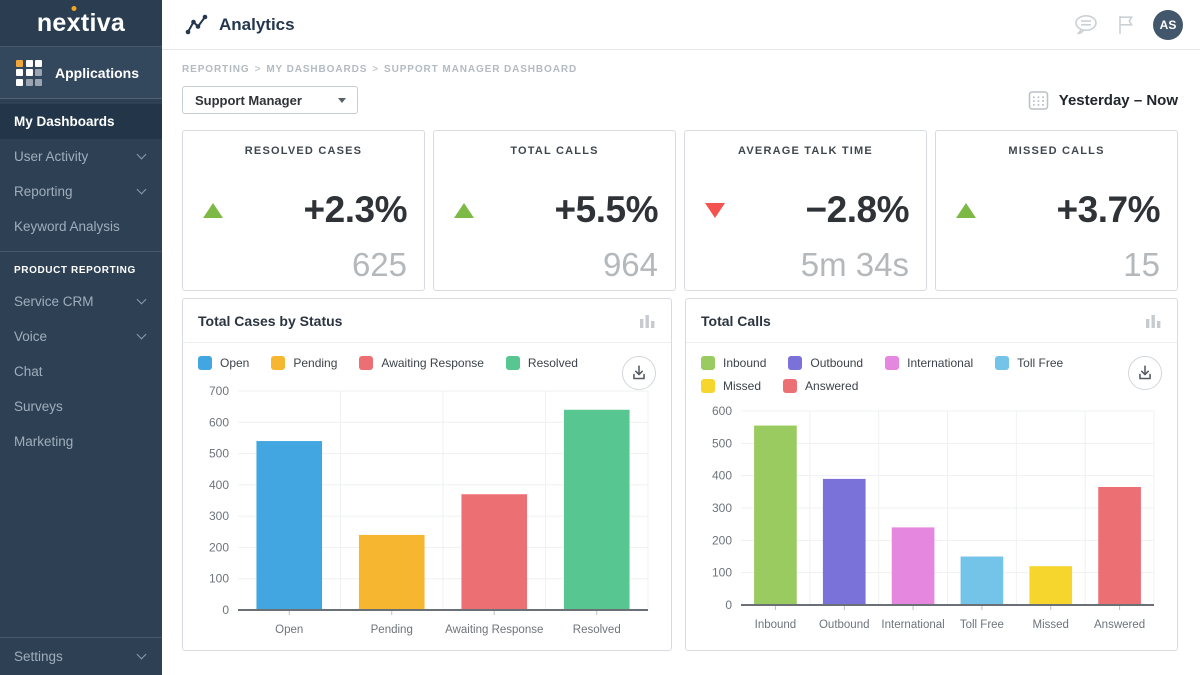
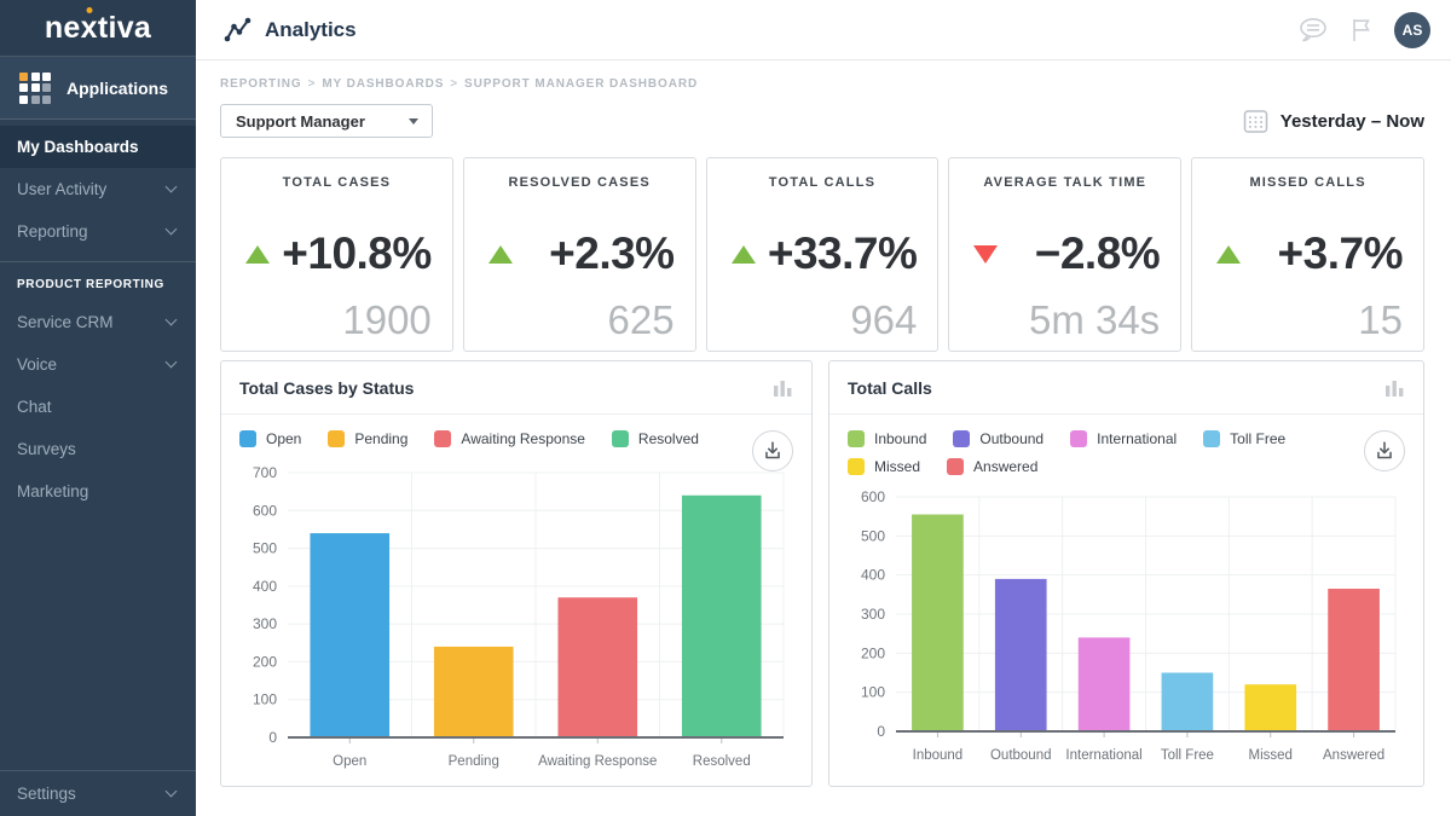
  nextiva
  Applications
  My Dashboards
  User Activity
  Reporting
- Keyword Analysis
  PRODUCT REPORTING
  Service CRM
  Voice
  Chat
  Surveys
  Marketing
  Settings
  Analytics
  AS
  REPORTING > MY DASHBOARDS > SUPPORT MANAGER DASHBOARD
  Support Manager
  Yesterday – Now
+ TOTAL CASES
+ +10.8%
+ 1900
  RESOLVED CASES
  +2.3%
  625
  TOTAL CALLS
- +5.5%
+ +33.7%
  964
  AVERAGE TALK TIME
  −2.8%
  5m 34s
  MISSED CALLS
  +3.7%
  15
  Total Cases by Status
  Open
  Pending
  Awaiting Response
  Resolved
  0
  100
  200
  300
  400
  500
  600
  700
  Open
  Pending
  Awaiting Response
  Resolved
  Total Calls
  Inbound
  Outbound
  International
  Toll Free
  Missed
  Answered
  0
  100
  200
  300
  400
  500
  600
  Inbound
  Outbound
  International
  Toll Free
  Missed
  Answered
